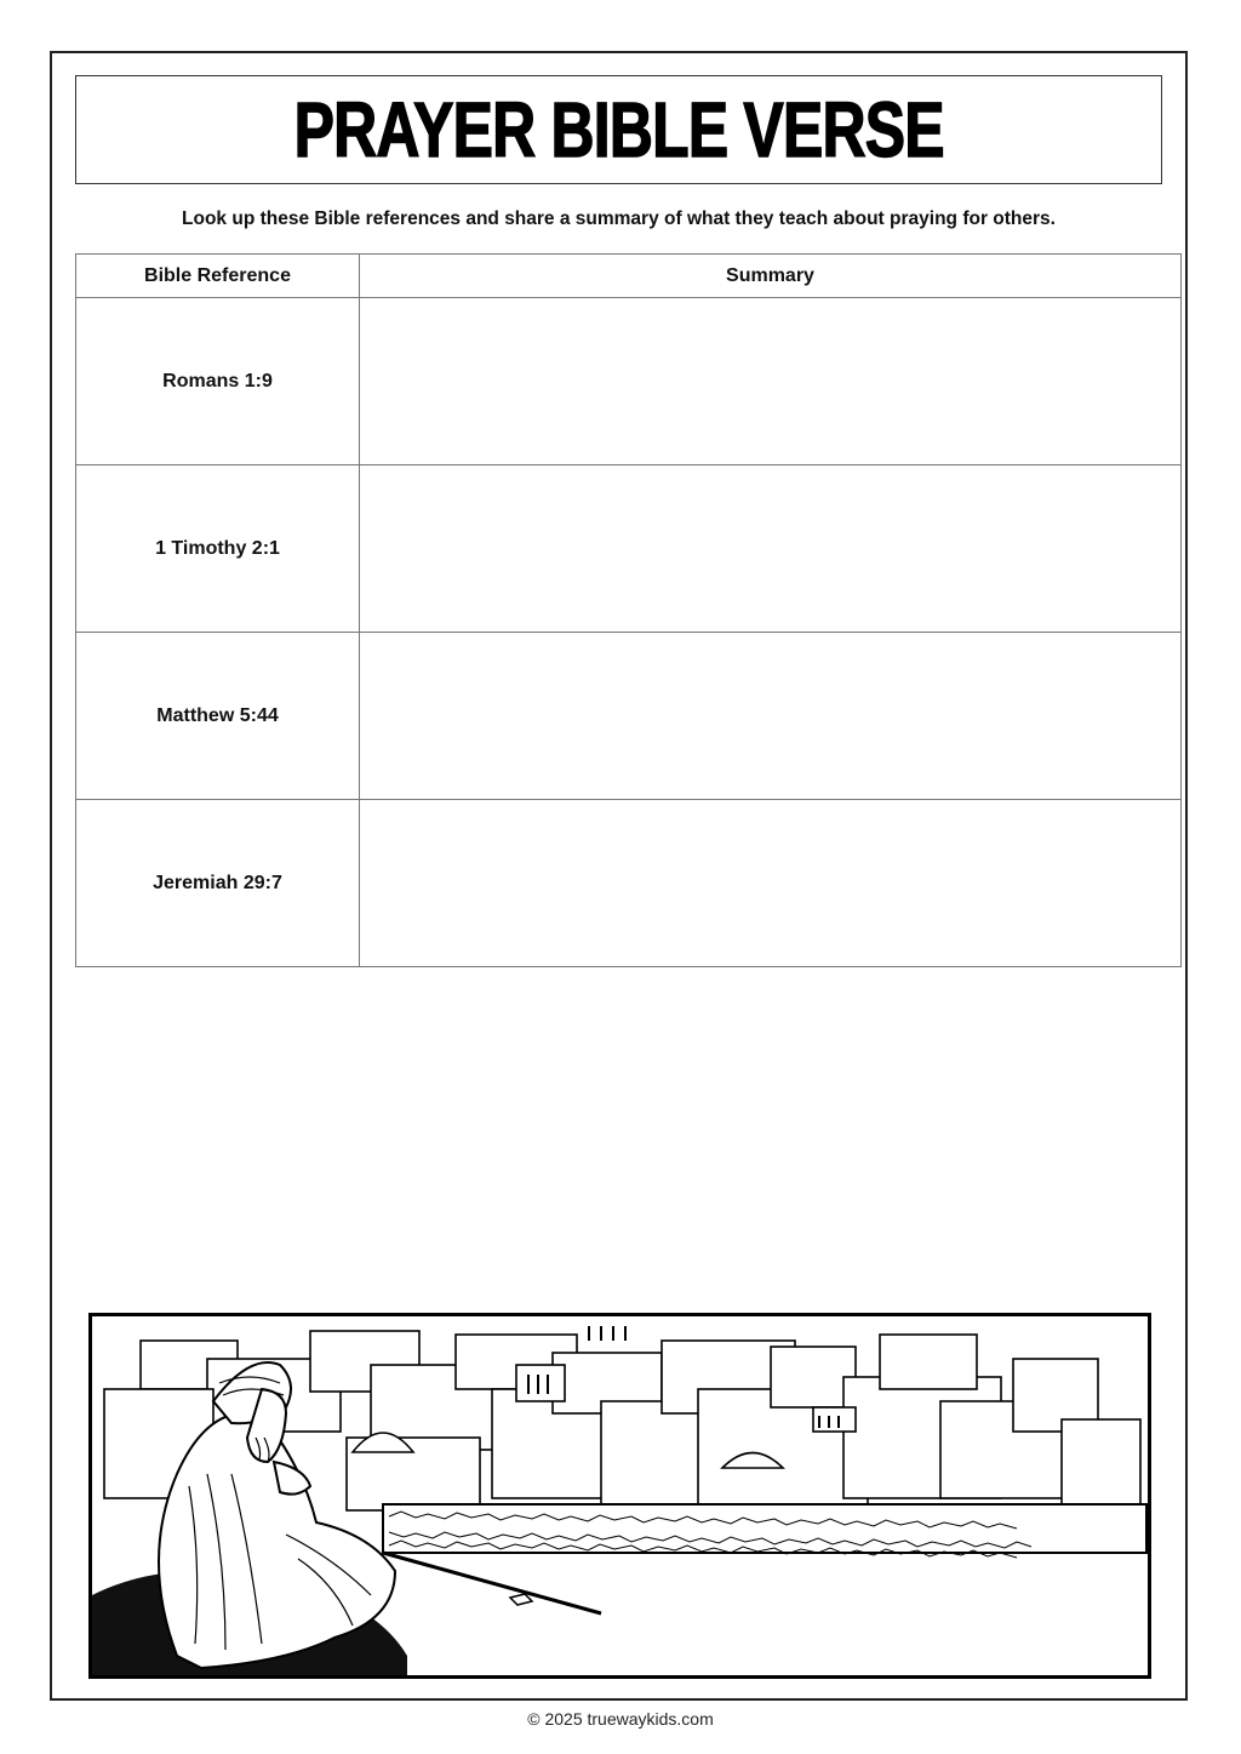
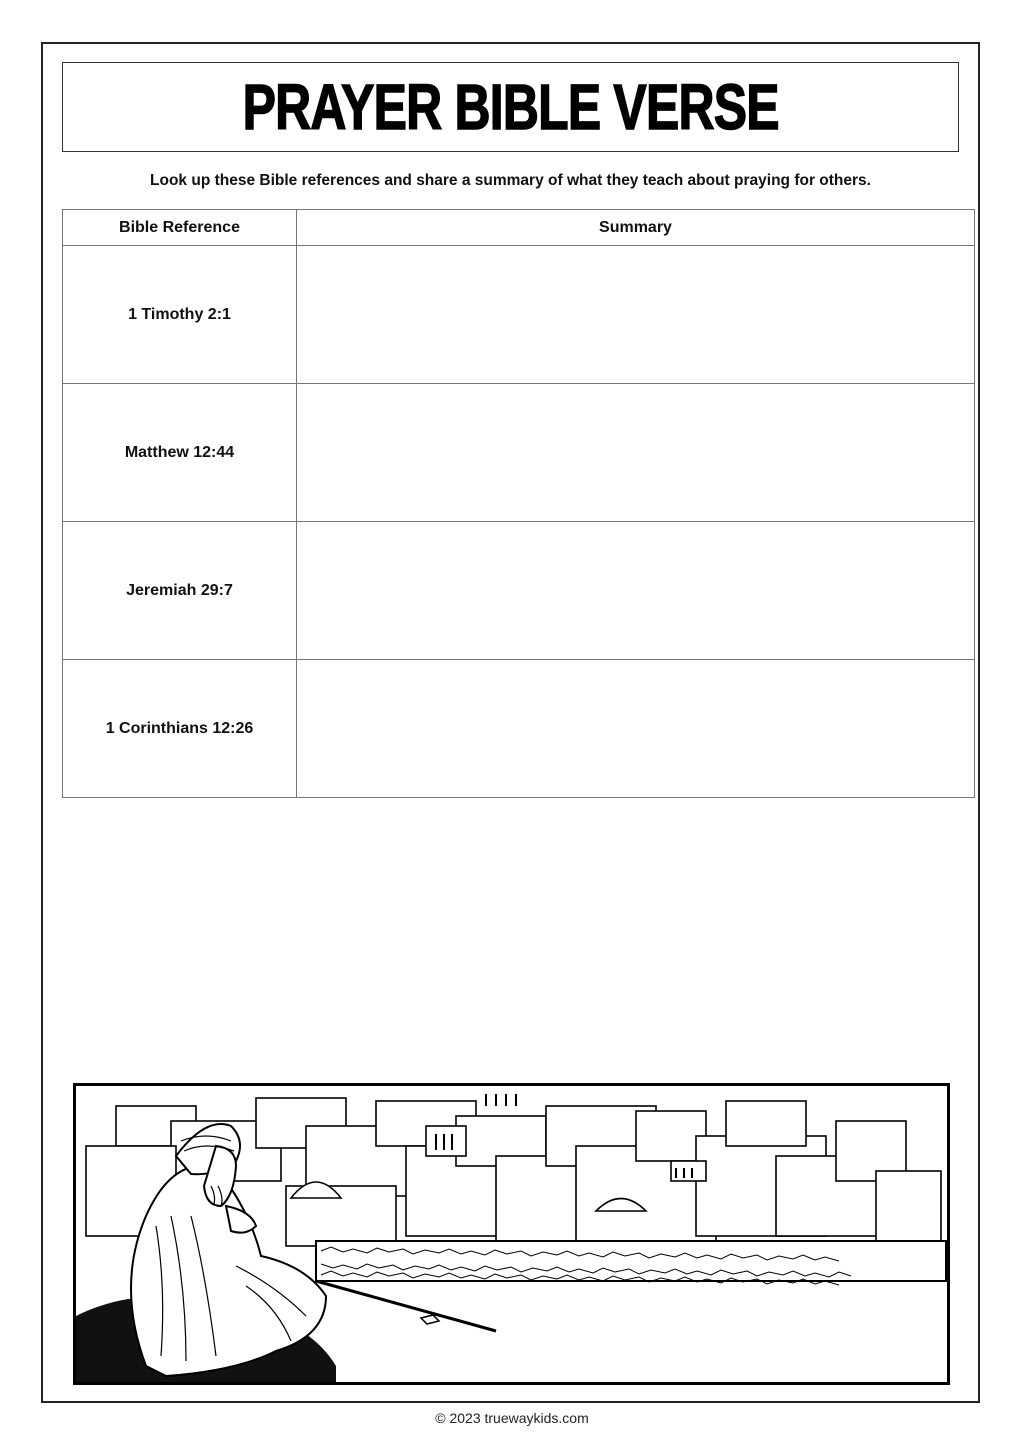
  PRAYER BIBLE VERSE
  Look up these Bible references and share a summary of what they teach about praying for others.
  Bible Reference	Summary
- Romans 1:9
  1 Timothy 2:1
- Matthew 5:44
+ Matthew 12:44
  Jeremiah 29:7
+ 1 Corinthians 12:26
- © 2025 truewaykids.com
+ © 2023 truewaykids.com
